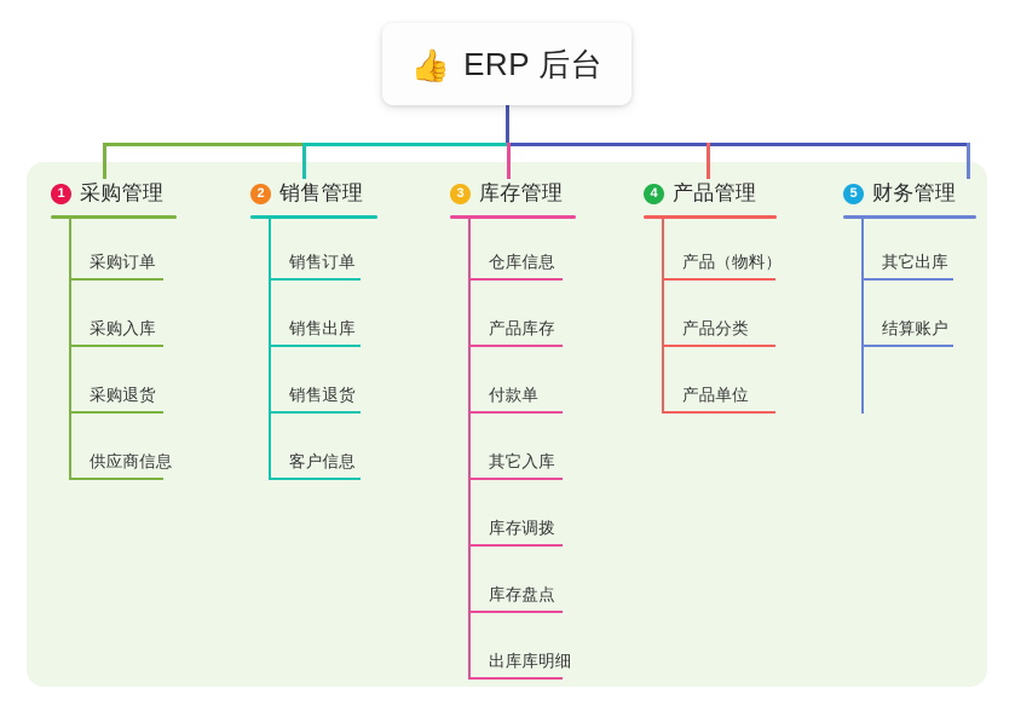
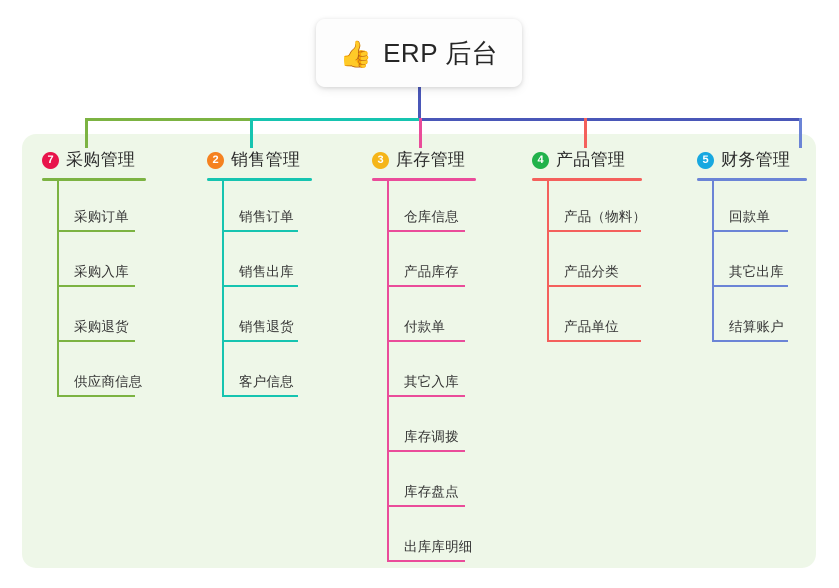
  👍
  ERP 后台
- 1
+ 7
  采购管理
  采购订单
  采购入库
  采购退货
  供应商信息
  2
  销售管理
  销售订单
  销售出库
  销售退货
  客户信息
  3
  库存管理
  仓库信息
  产品库存
  付款单
  其它入库
  库存调拨
  库存盘点
  出库库明细
  4
  产品管理
  产品（物料）
  产品分类
  产品单位
  5
  财务管理
+ 回款单
  其它出库
  结算账户
